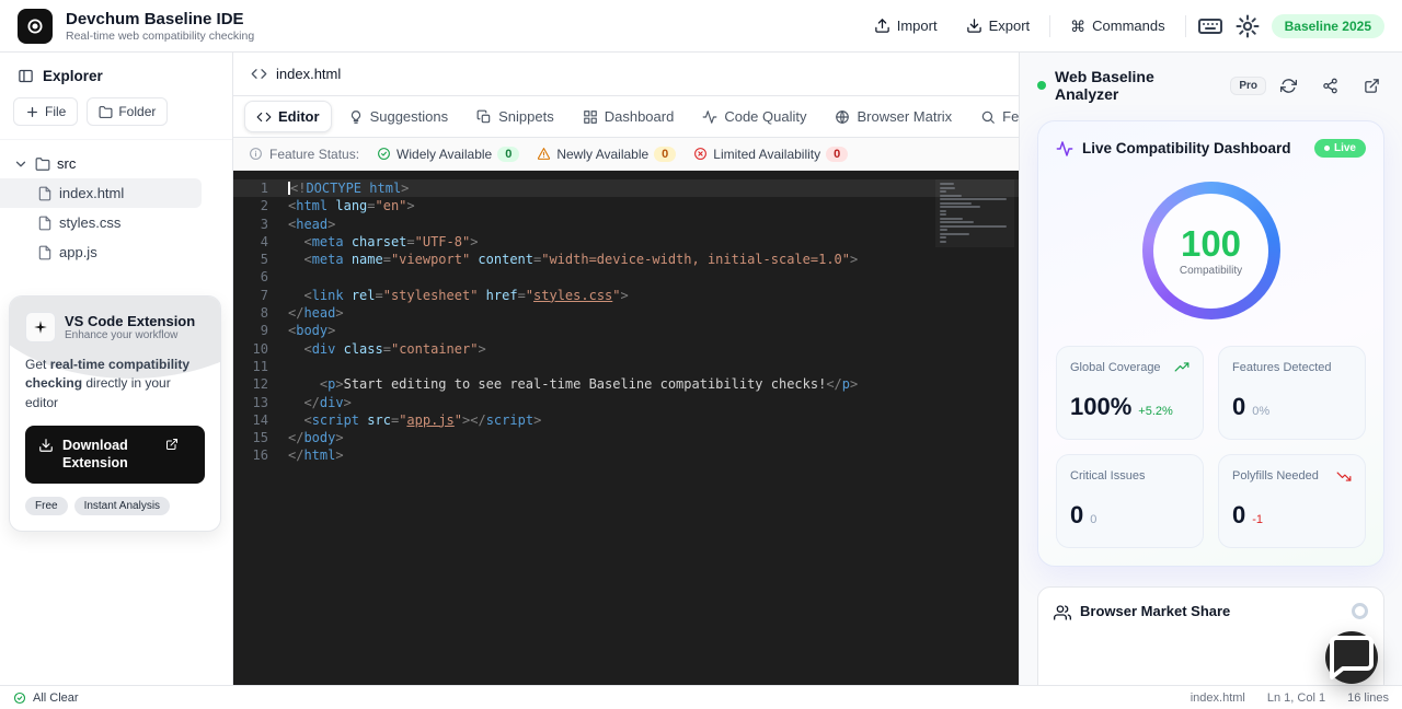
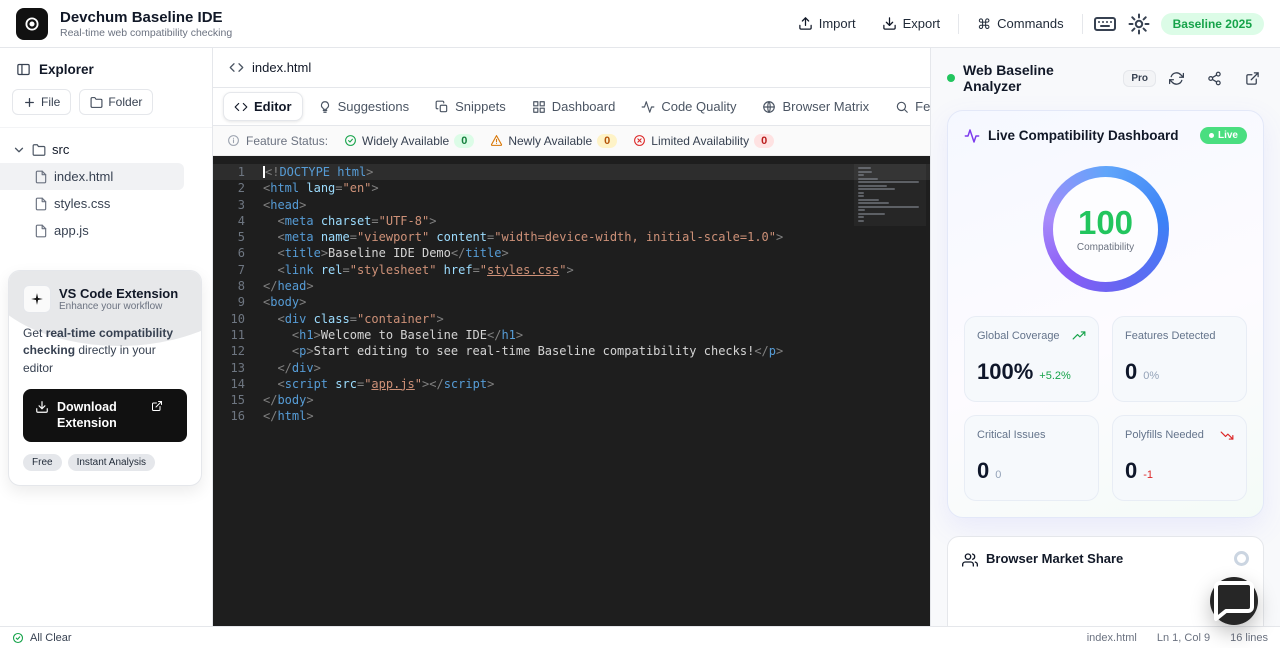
  Devchum Baseline IDE
  Real-time web compatibility checking
  Import
  Export
  ⌘
  Commands
  Baseline 2025
  Explorer
  File
  Folder
  src
  index.html
  styles.css
  app.js
  VS Code Extension
  Enhance your workflow
  Get real-time compatibility checking directly in your editor
  Download Extension
  Free
  Instant Analysis
  index.html
  Editor
  Suggestions
  Snippets
  Dashboard
  Code Quality
  Browser Matrix
  Feature Status:
  Widely Available
  0
  Newly Available
  0
  Limited Availability
  0
  1
  <!DOCTYPE html>
  2
  <html lang="en">
  3
  <head>
  4
  <meta charset="UTF-8">
  5
  <meta name="viewport" content="width=device-width, initial-scale=1.0">
  6
+ <title>Baseline IDE Demo</title>
  7
  <link rel="stylesheet" href="styles.css">
  8
  </head>
  9
  <body>
  10
  <div class="container">
  11
+ <h1>Welcome to Baseline IDE</h1>
  12
  <p>Start editing to see real-time Baseline compatibility checks!</p>
  13
  </div>
  14
  <script src="app.js"></script>
  15
  </body>
  16
  </html>
  Web Baseline Analyzer
  Pro
  Live Compatibility Dashboard
  Live
  100
  Compatibility
  Global Coverage
  100%
  +5.2%
  Features Detected
  0
  0%
  Critical Issues
  0
  0
  Polyfills Needed
  0
  -1
  Browser Market Share
  All Clear
  index.html
- Ln 1, Col 1
+ Ln 1, Col 9
  16 lines
